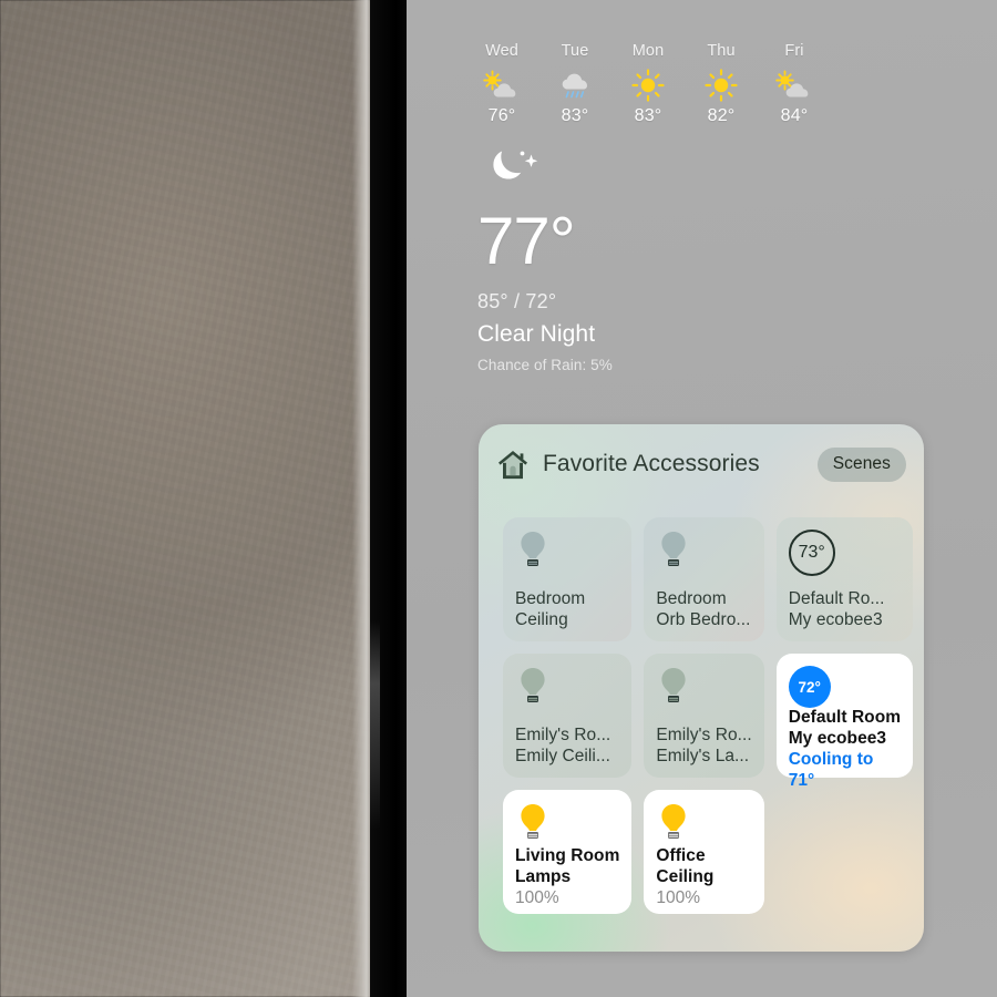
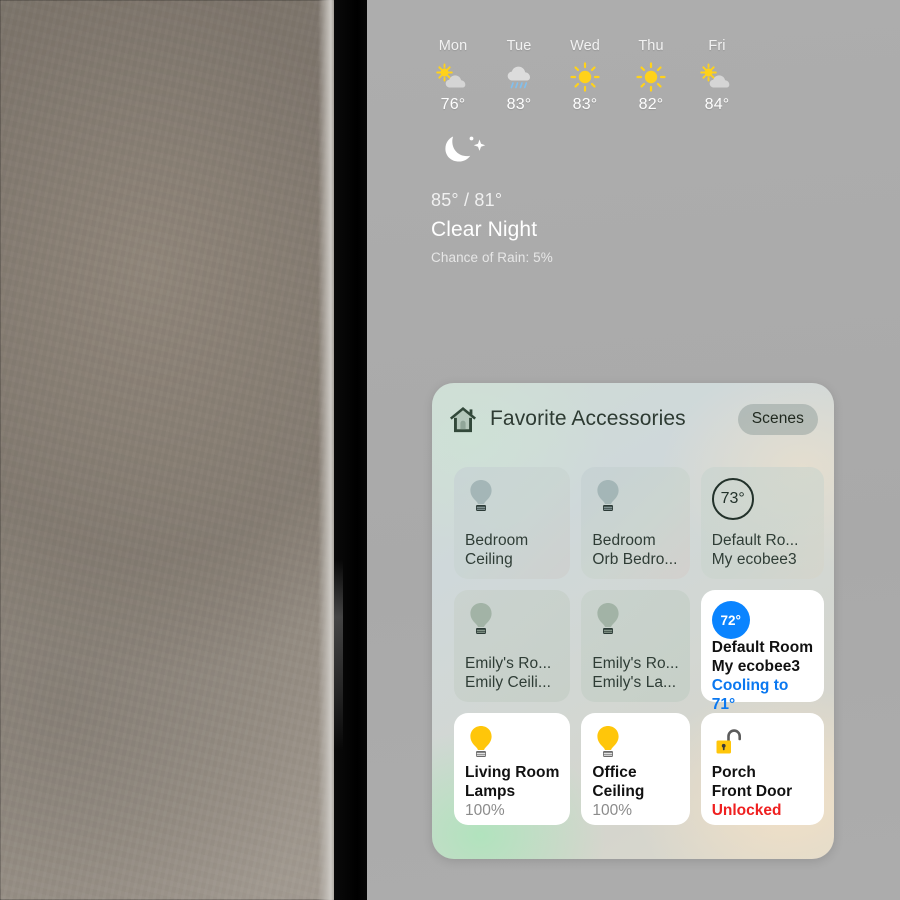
- Wed
+ Mon
  76°
  Tue
  83°
- Mon
+ Wed
  83°
  Thu
  82°
  Fri
  84°
- 77°
- 85° / 72°
+ 85° / 81°
  Clear Night
  Chance of Rain: 5%
  Favorite Accessories
  Scenes
  Bedroom
  Ceiling
  Bedroom
  Orb Bedro...
  73°
  Default Ro...
  My ecobee3
  Emily's Ro...
  Emily Ceili...
  Emily's Ro...
  Emily's La...
  72°
  Default Room
  My ecobee3
  Cooling to 71°
  Living Room
  Lamps
  100%
  Office
  Ceiling
  100%
+ Porch
+ Front Door
+ Unlocked
